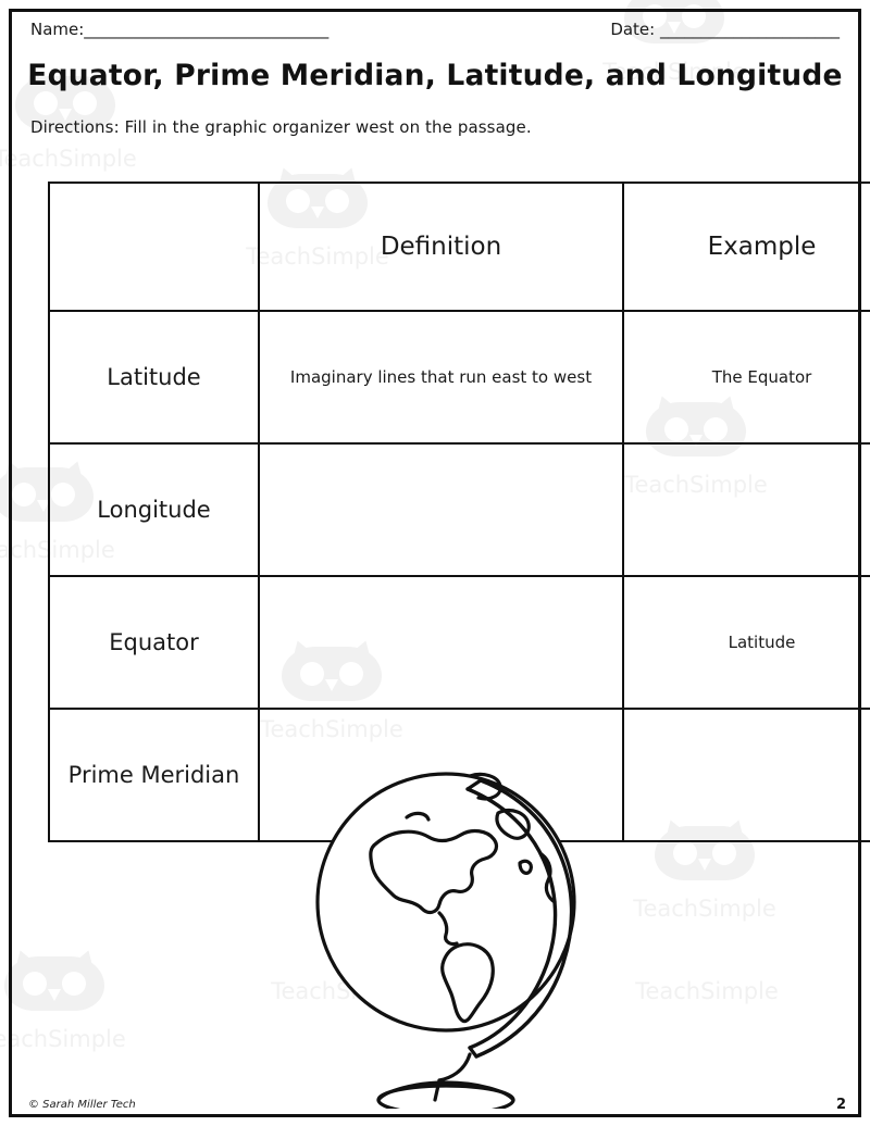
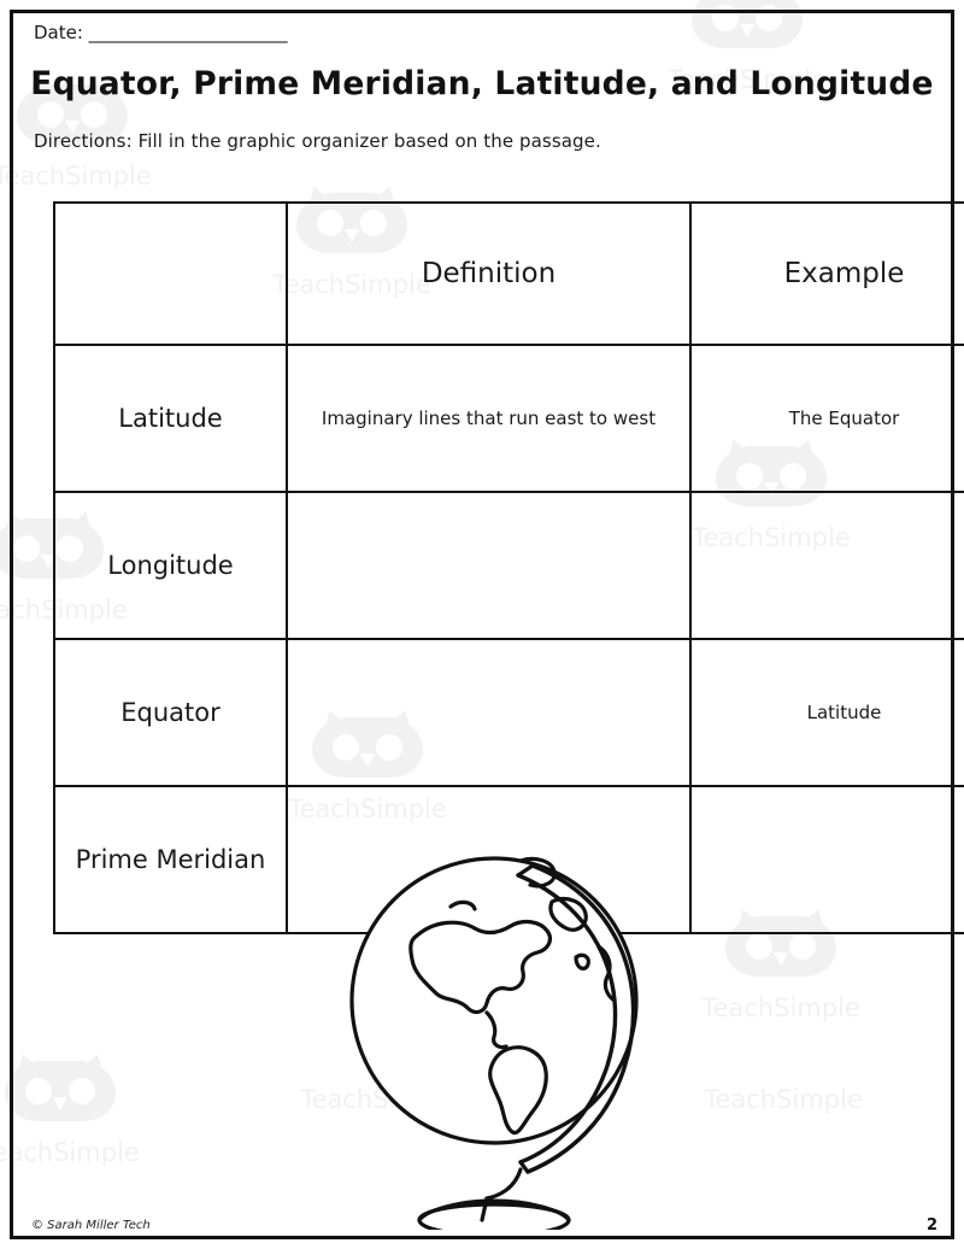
  eachSimple
  TeachSimple
  TeachSimple
  achSimple
  achSimple
- Name:______________________________
  Date: ______________________
  Equator, Prime Meridian, Latitude, and Longitude
- Directions: Fill in the graphic organizer west on the passage.
+ Directions: Fill in the graphic organizer based on the passage.
  	Definition	Example
  Latitude	Imaginary lines that run east to west	The Equator
  Longitude
  Equator		Latitude
  Prime Meridian
  © Sarah Miller Tech
  2
